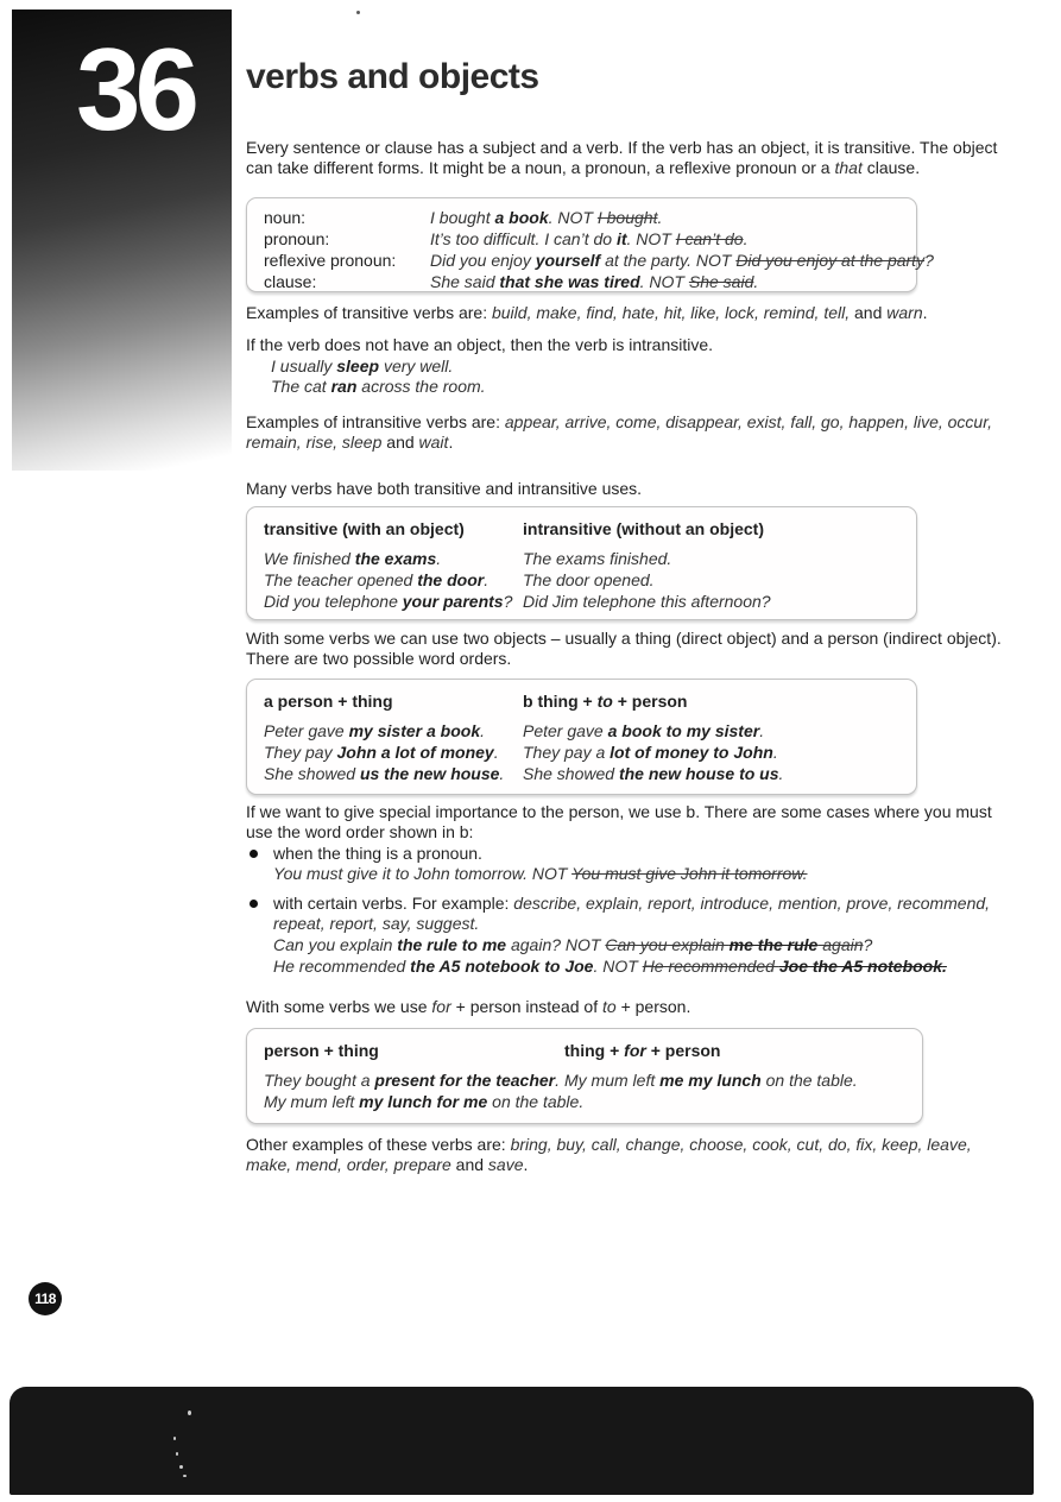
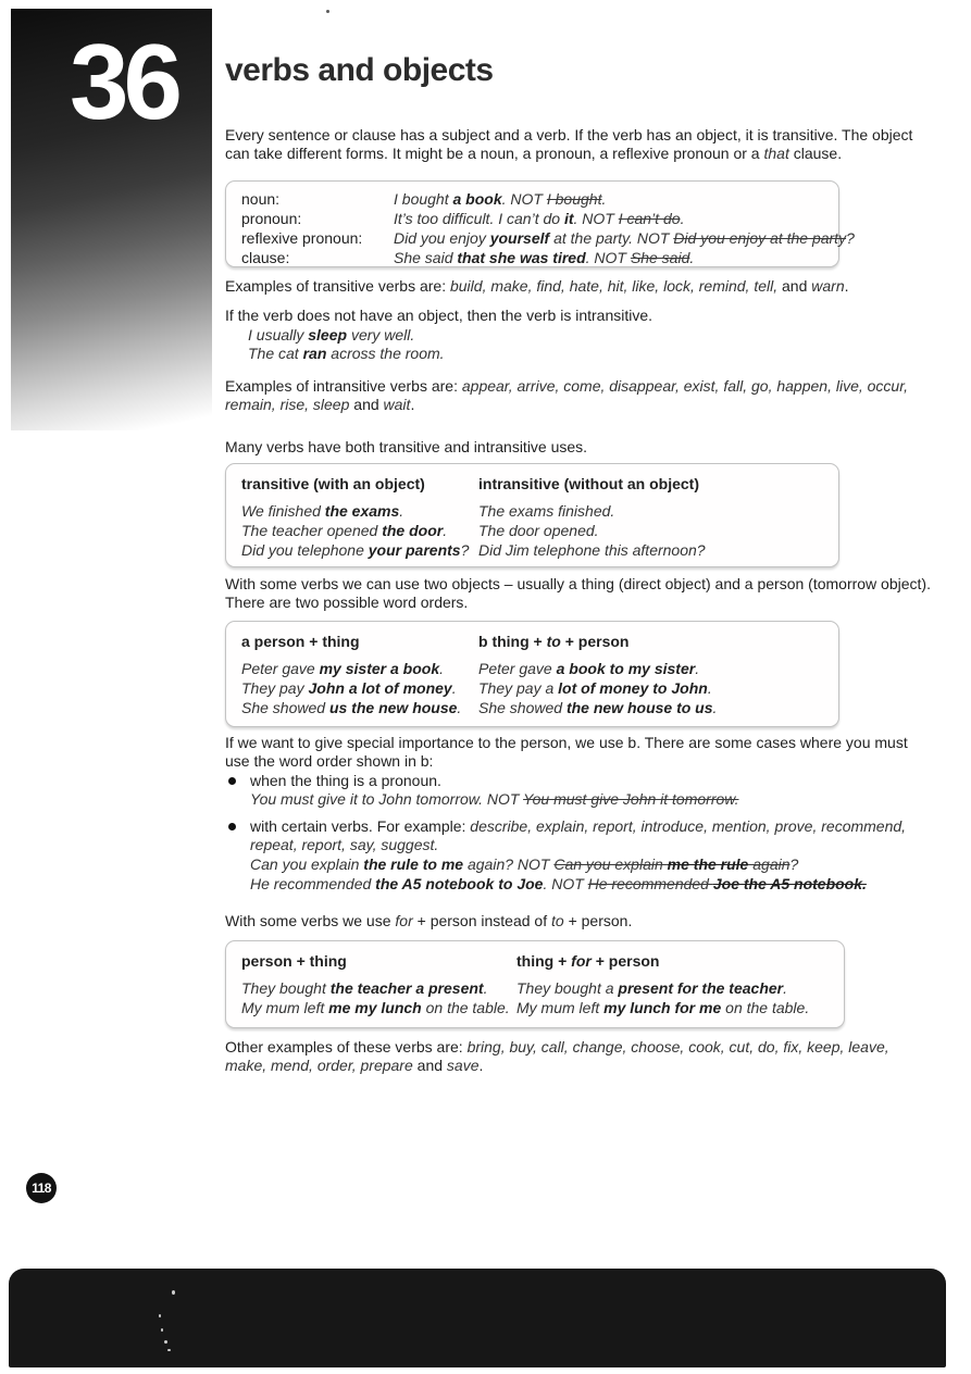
  36
  verbs and objects
  Every sentence or clause has a subject and a verb. If the verb has an object, it is transitive. The object
  can take different forms. It might be a noun, a pronoun, a reflexive pronoun or a that clause.
  noun:
  I bought a book. NOT I bought.
  pronoun:
  It’s too difficult. I can’t do it. NOT I can’t do.
  reflexive pronoun:
  Did you enjoy yourself at the party. NOT Did you enjoy at the party?
  clause:
  She said that she was tired. NOT She said.
  Examples of transitive verbs are: build, make, find, hate, hit, like, lock, remind, tell, and warn.
  If the verb does not have an object, then the verb is intransitive.
  I usually sleep very well.
  The cat ran across the room.
  Examples of intransitive verbs are: appear, arrive, come, disappear, exist, fall, go, happen, live, occur,
  remain, rise, sleep and wait.
  Many verbs have both transitive and intransitive uses.
  transitive (with an object)
  intransitive (without an object)
  We finished the exams.
  The exams finished.
  The teacher opened the door.
  The door opened.
  Did you telephone your parents?
  Did Jim telephone this afternoon?
- With some verbs we can use two objects – usually a thing (direct object) and a person (indirect object).
+ With some verbs we can use two objects – usually a thing (direct object) and a person (tomorrow object).
  There are two possible word orders.
  a person + thing
  b thing + to + person
  Peter gave my sister a book.
  Peter gave a book to my sister.
  They pay John a lot of money.
  They pay a lot of money to John.
  She showed us the new house.
  She showed the new house to us.
  If we want to give special importance to the person, we use b. There are some cases where you must
  use the word order shown in b:
  when the thing is a pronoun.
  You must give it to John tomorrow. NOT You must give John it tomorrow.
  with certain verbs. For example: describe, explain, report, introduce, mention, prove, recommend,
  repeat, report, say, suggest.
  Can you explain the rule to me again? NOT Can you explain me the rule again?
  He recommended the A5 notebook to Joe. NOT He recommended Joe the A5 notebook.
  With some verbs we use for + person instead of to + person.
  person + thing
  thing + for + person
+ They bought the teacher a present.
  They bought a present for the teacher.
  My mum left me my lunch on the table.
  My mum left my lunch for me on the table.
  Other examples of these verbs are: bring, buy, call, change, choose, cook, cut, do, fix, keep, leave,
  make, mend, order, prepare and save.
  118
